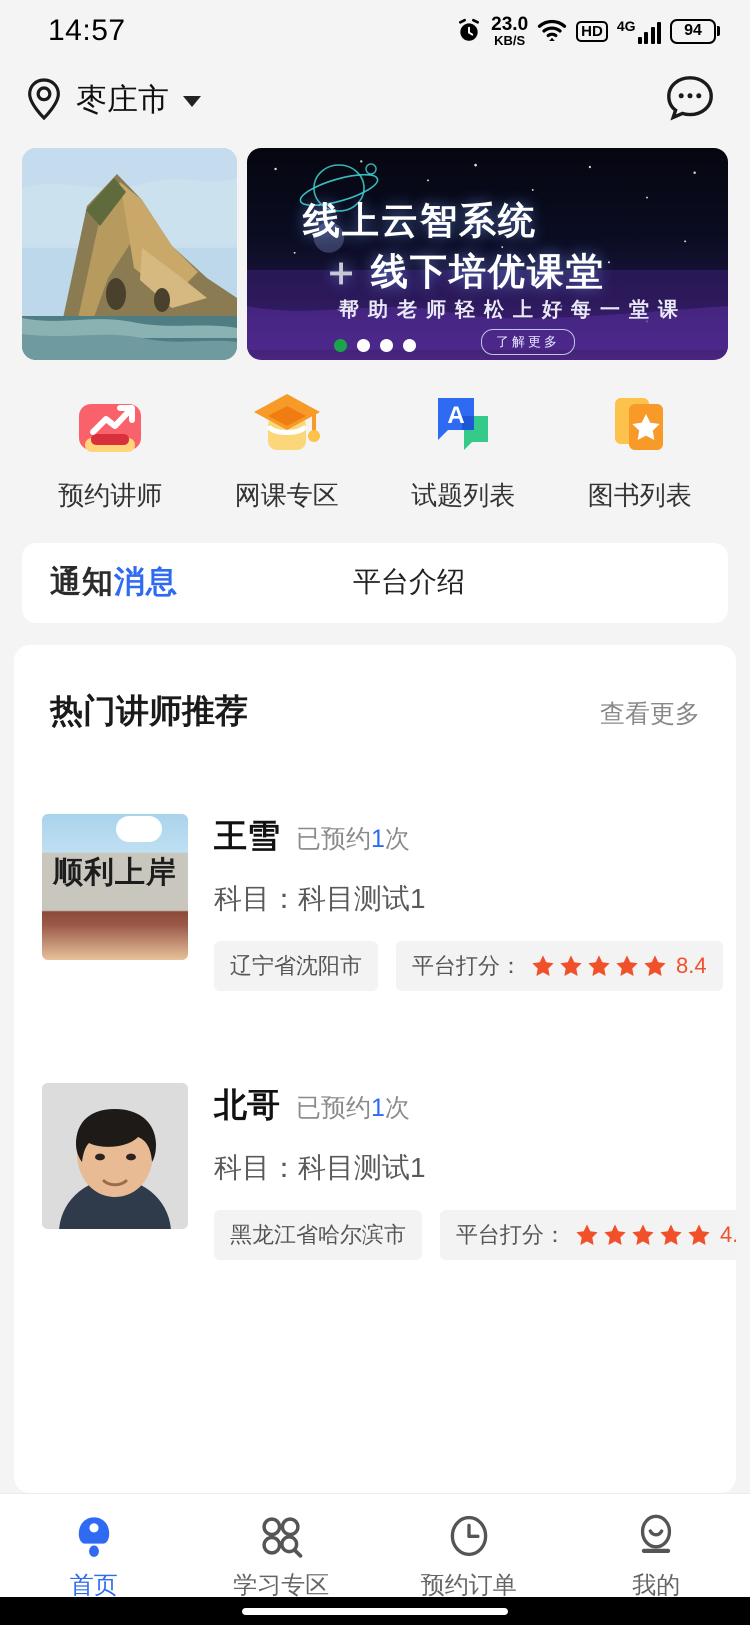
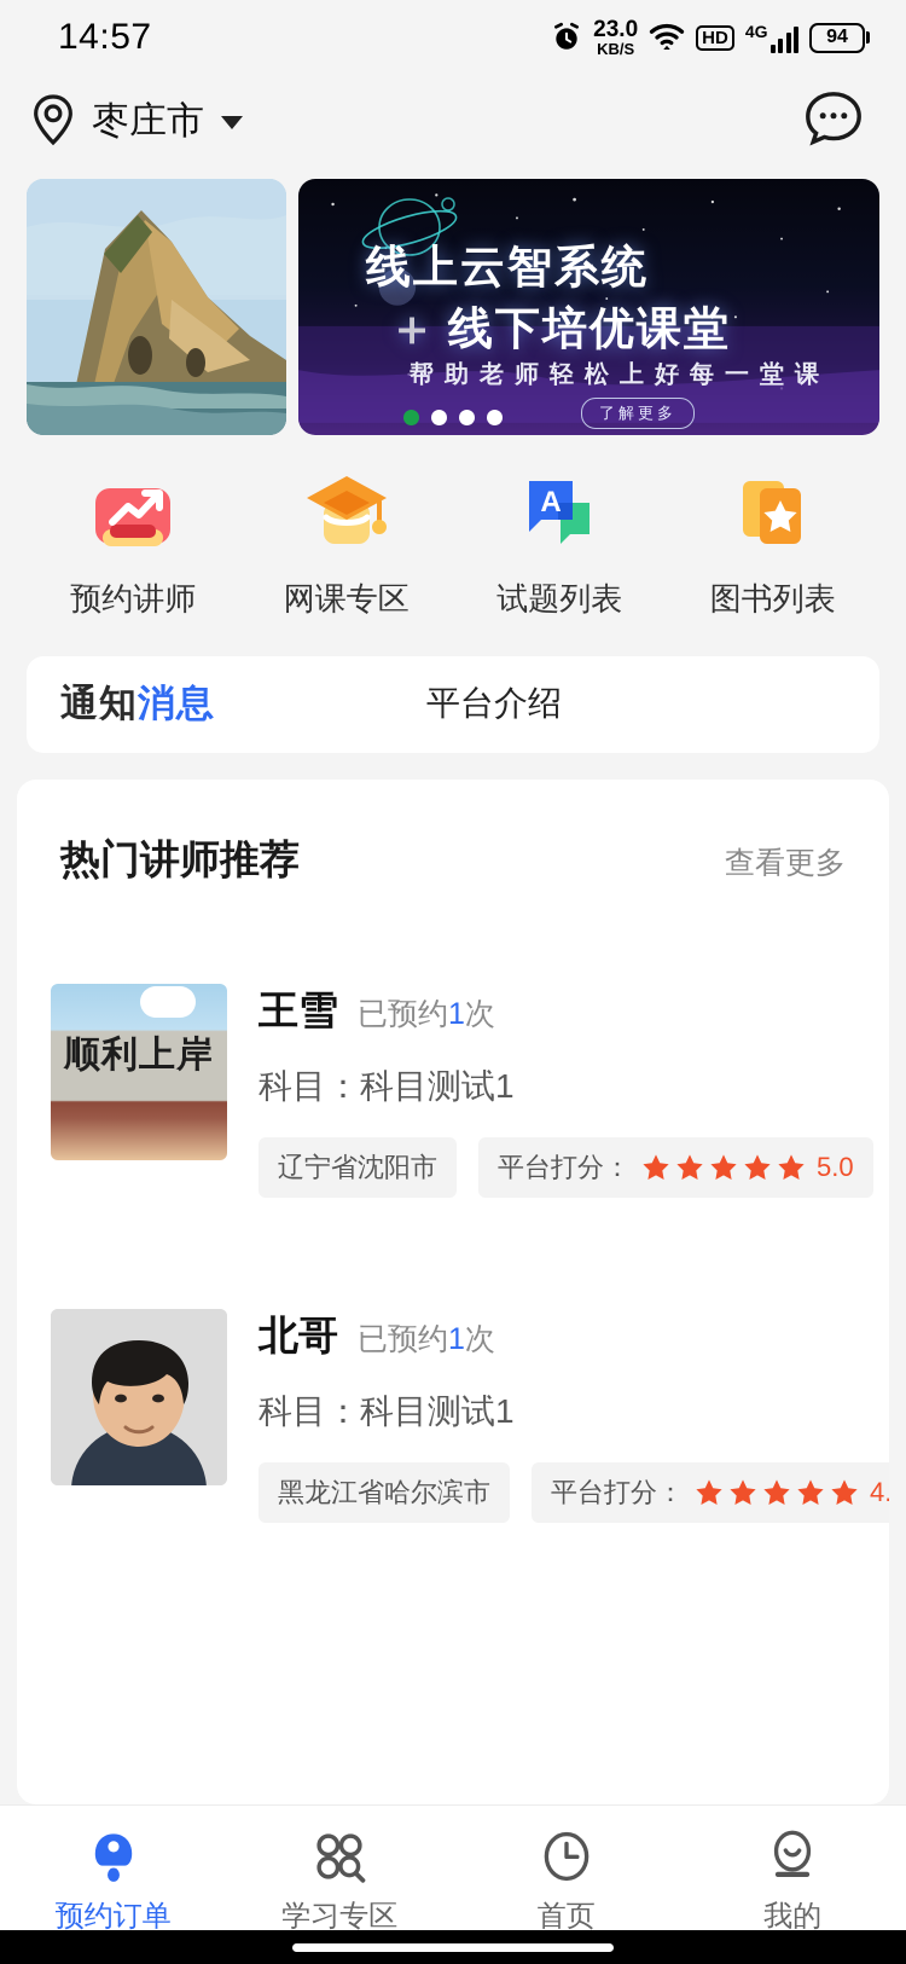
  14:57
  23.0
  KB/S
  HD
  4G
  94
  枣庄市
  线上云智系统
  ＋
  线下培优课堂
  帮助老师轻松上好每一堂课
  了解更多
  预约讲师
  网课专区
  A
  试题列表
  图书列表
  通知消息
  平台介绍
  热门讲师推荐
  查看更多
  顺利上岸
  王雪
  已预约1次
  科目：科目测试1
  辽宁省沈阳市
  平台打分：
- 8.4
+ 5.0
  北哥
  已预约1次
  科目：科目测试1
  黑龙江省哈尔滨市
  平台打分：
- 首页
+ 预约订单
  学习专区
- 预约订单
+ 首页
  我的
